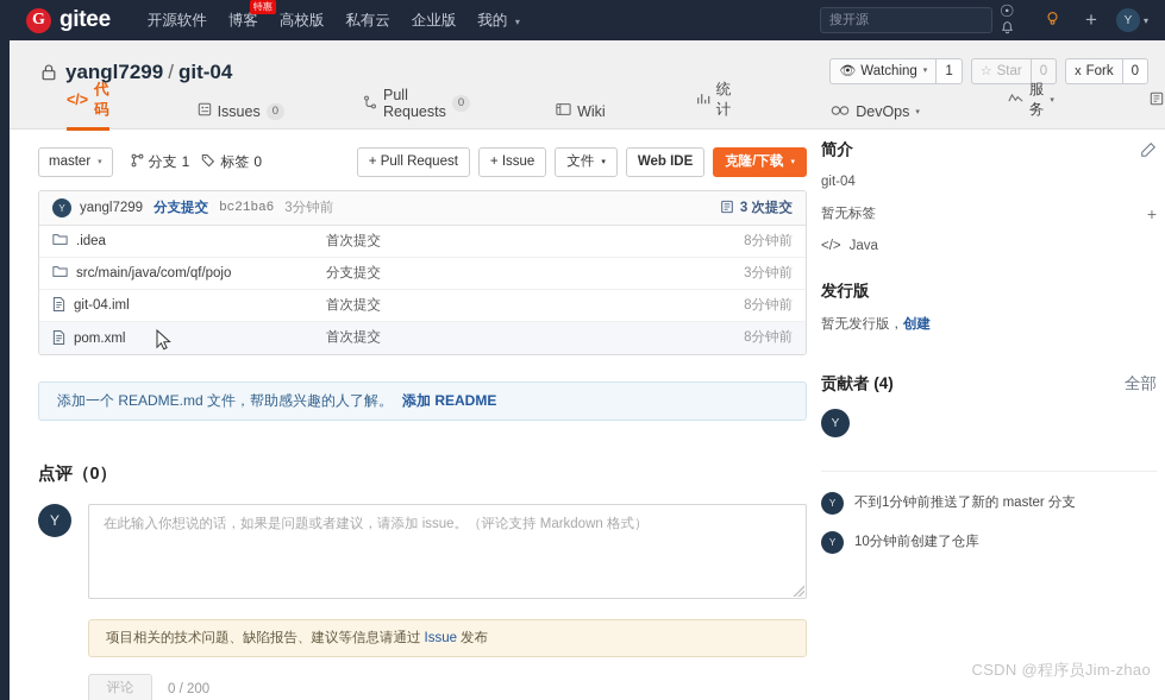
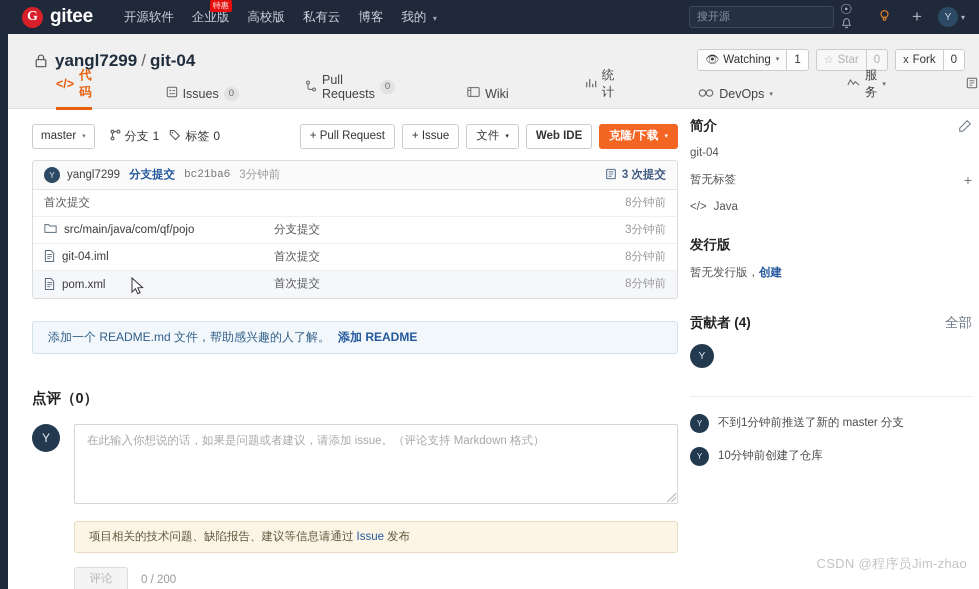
  G
  gitee
  开源软件
  特惠
- 博客
+ 企业版
  高校版
  私有云
- 企业版
+ 博客
  我的 ▾
  搜开源
  ☉
  +
  Y
  ▾
  yangl7299
  /
  git-04
  👁
  Watching
  1
  ☆
  Star
  0
  x
  Fork
  0
  </>
  代码
  Issues
  0
  Pull Requests
  0
  Wiki
  统计
  DevOps
  服务
  master
  分支
  1
  标签
  0
  + Pull Request
  + Issue
  文件
  Web IDE
  克隆/下载
  Y
  yangl7299
  分支提交
  bc21ba6
  3分钟前
  3 次提交
- .idea
  首次提交
  8分钟前
  src/main/java/com/qf/pojo
  分支提交
  3分钟前
  git-04.iml
  首次提交
  8分钟前
  pom.xml
  首次提交
  8分钟前
  添加一个 README.md 文件，帮助感兴趣的人了解。
  添加 README
  点评（0）
  Y
  在此输入你想说的话，如果是问题或者建议，请添加 issue。（评论支持 Markdown 格式）
  项目相关的技术问题、缺陷报告、建议等信息请通过
  Issue
  发布
  评论
  0 / 200
  简介
  git-04
  暂无标签
  +
  </>
  Java
  发行版
  暂无发行版，
  创建
  贡献者 (4)
  全部
  Y
  Y
  不到1分钟前推送了新的 master 分支
  Y
  10分钟前创建了仓库
  CSDN @程序员Jim-zhao
